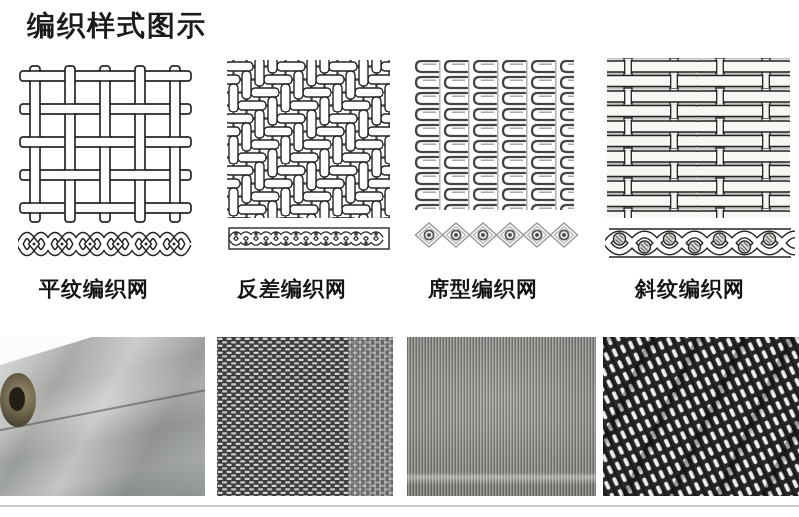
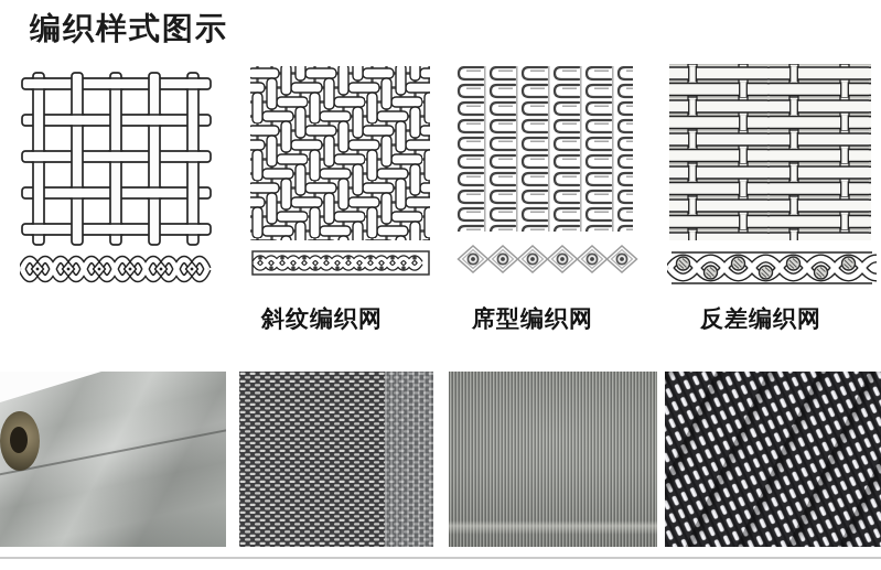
  编织样式图示
- 平纹编织网
- 反差编织网
+ 斜纹编织网
  席型编织网
- 斜纹编织网
+ 反差编织网
